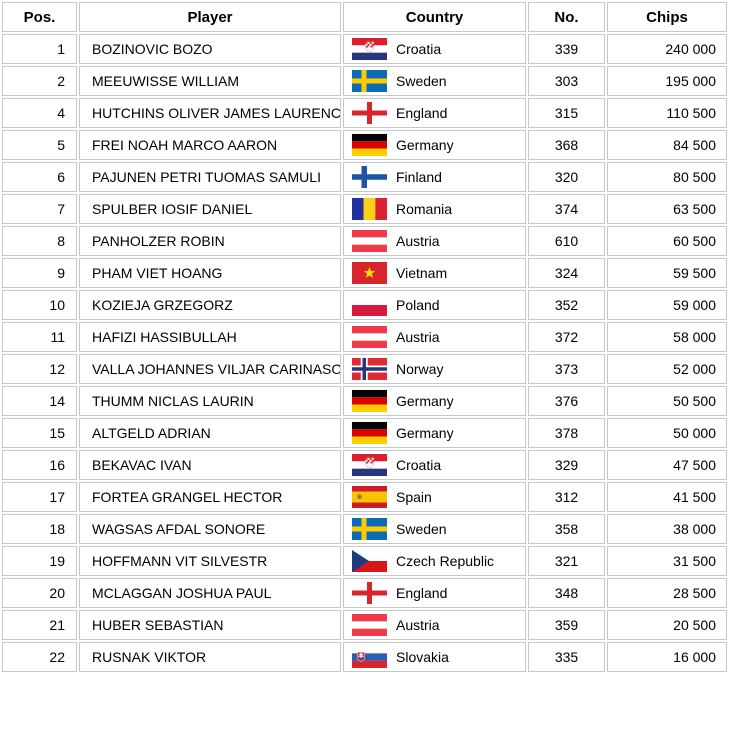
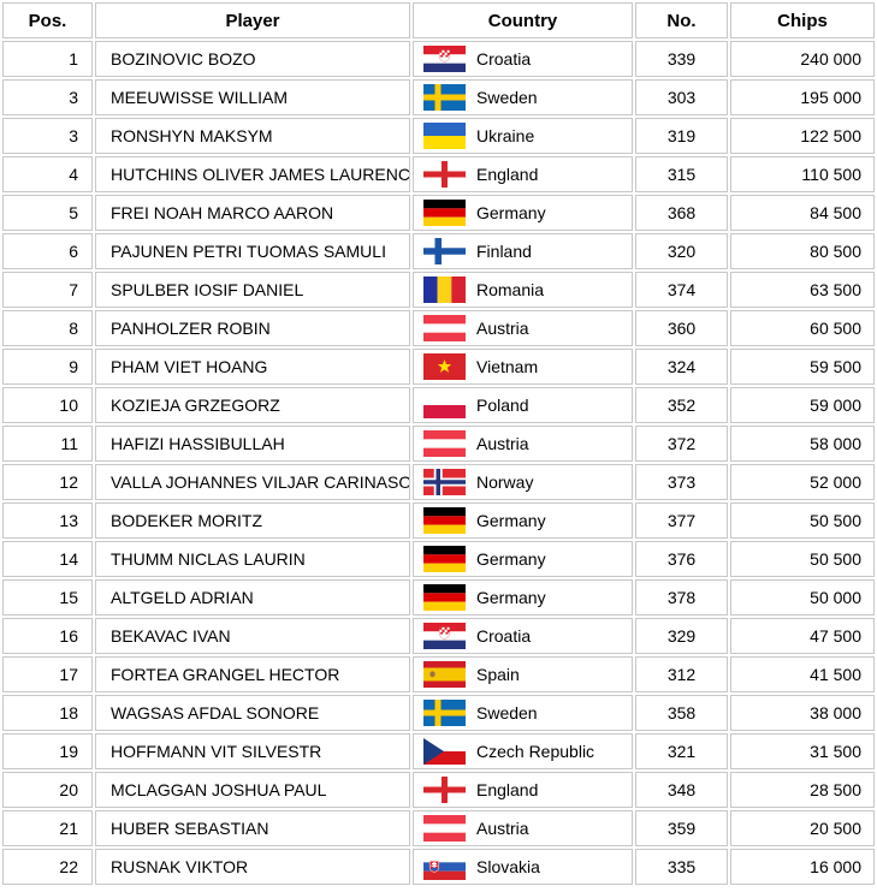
  Pos.	Player	Country	No.	Chips
  1	BOZINOVIC BOZO	Croatia	339	240 000
- 2	MEEUWISSE WILLIAM	Sweden	303	195 000
+ 3	MEEUWISSE WILLIAM	Sweden	303	195 000
+ 3	RONSHYN MAKSYM	Ukraine	319	122 500
  4	HUTCHINS OLIVER JAMES LAURENC	England	315	110 500
  5	FREI NOAH MARCO AARON	Germany	368	84 500
  6	PAJUNEN PETRI TUOMAS SAMULI	Finland	320	80 500
  7	SPULBER IOSIF DANIEL	Romania	374	63 500
- 8	PANHOLZER ROBIN	Austria	610	60 500
+ 8	PANHOLZER ROBIN	Austria	360	60 500
  9	PHAM VIET HOANG	Vietnam	324	59 500
  10	KOZIEJA GRZEGORZ	Poland	352	59 000
  11	HAFIZI HASSIBULLAH	Austria	372	58 000
  12	VALLA JOHANNES VILJAR CARINASO	Norway	373	52 000
+ 13	BODEKER MORITZ	Germany	377	50 500
  14	THUMM NICLAS LAURIN	Germany	376	50 500
  15	ALTGELD ADRIAN	Germany	378	50 000
  16	BEKAVAC IVAN	Croatia	329	47 500
  17	FORTEA GRANGEL HECTOR	Spain	312	41 500
  18	WAGSAS AFDAL SONORE	Sweden	358	38 000
  19	HOFFMANN VIT SILVESTR	Czech Republic	321	31 500
  20	MCLAGGAN JOSHUA PAUL	England	348	28 500
  21	HUBER SEBASTIAN	Austria	359	20 500
  22	RUSNAK VIKTOR	Slovakia	335	16 000
